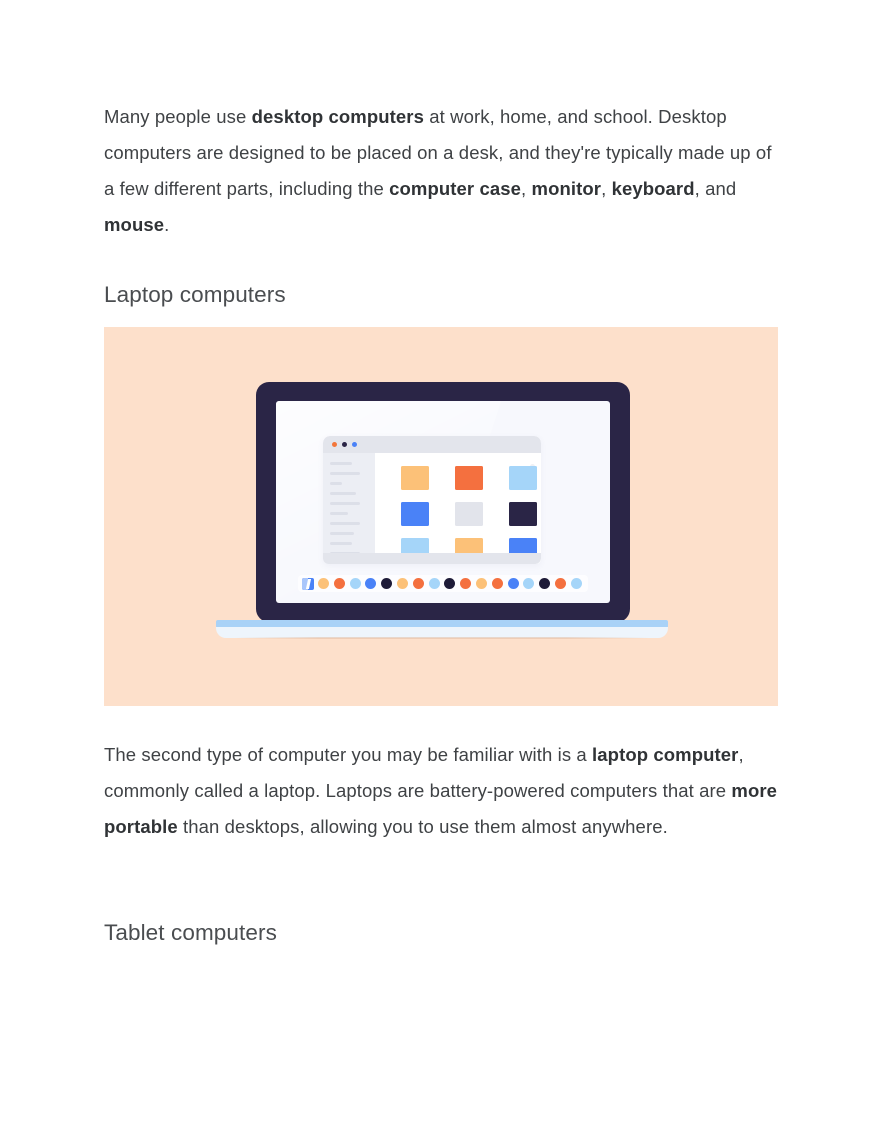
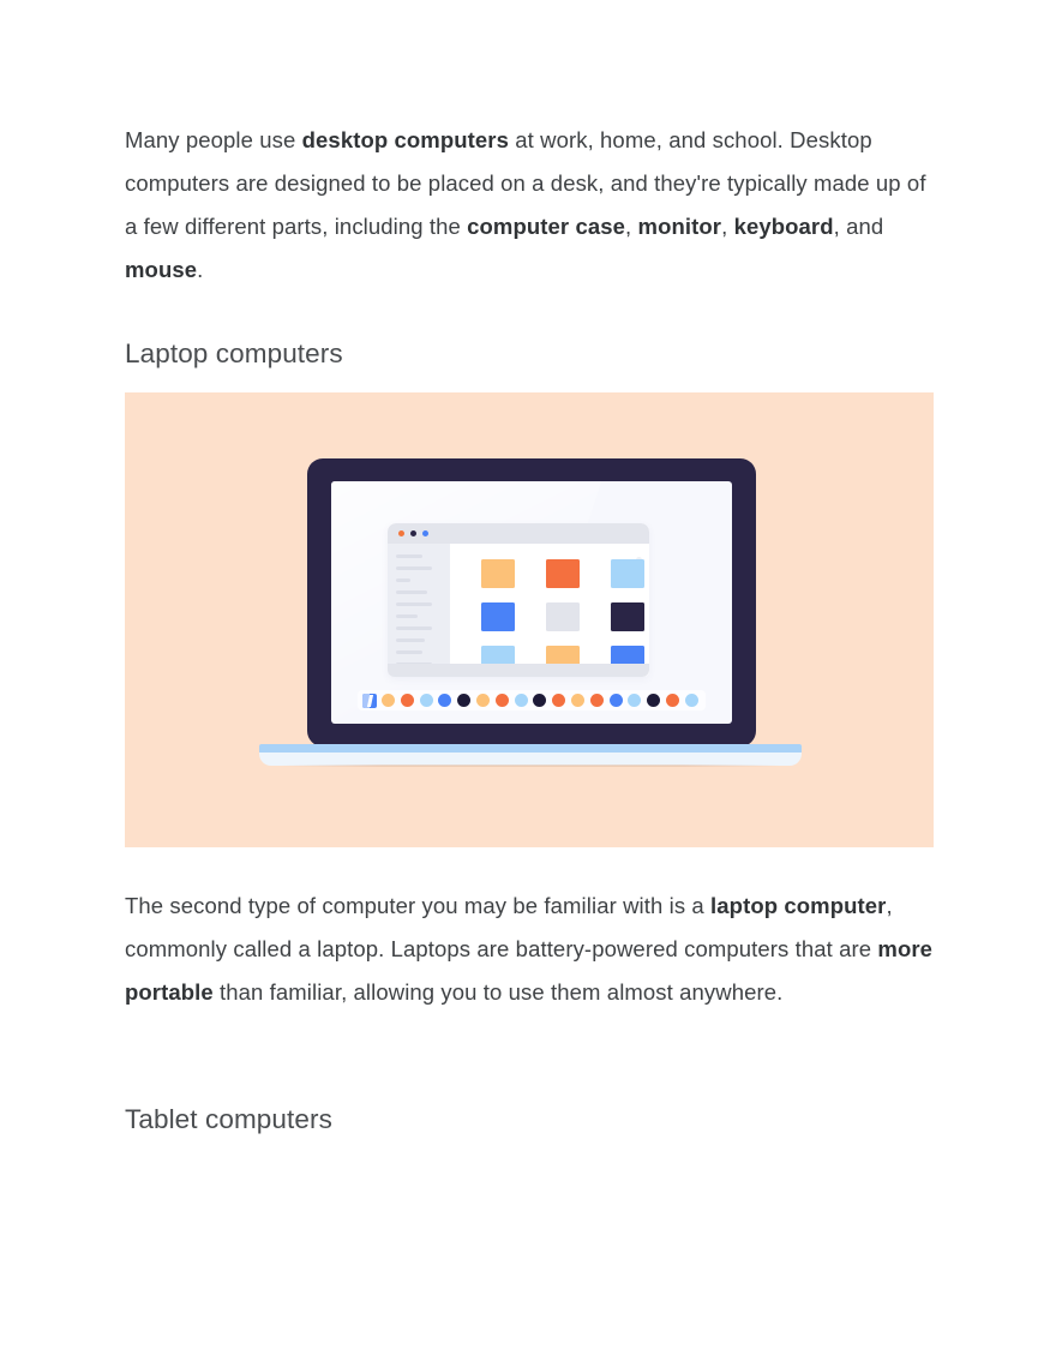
  Many people use desktop computers at work, home, and school. Desktop computers are designed to be placed on a desk, and they're typically made up of a few different parts, including the computer case, monitor, keyboard, and mouse.
  Laptop computers
- The second type of computer you may be familiar with is a laptop computer, commonly called a laptop. Laptops are battery-powered computers that are more portable than desktops, allowing you to use them almost anywhere.
+ The second type of computer you may be familiar with is a laptop computer, commonly called a laptop. Laptops are battery-powered computers that are more portable than familiar, allowing you to use them almost anywhere.
  Tablet computers
